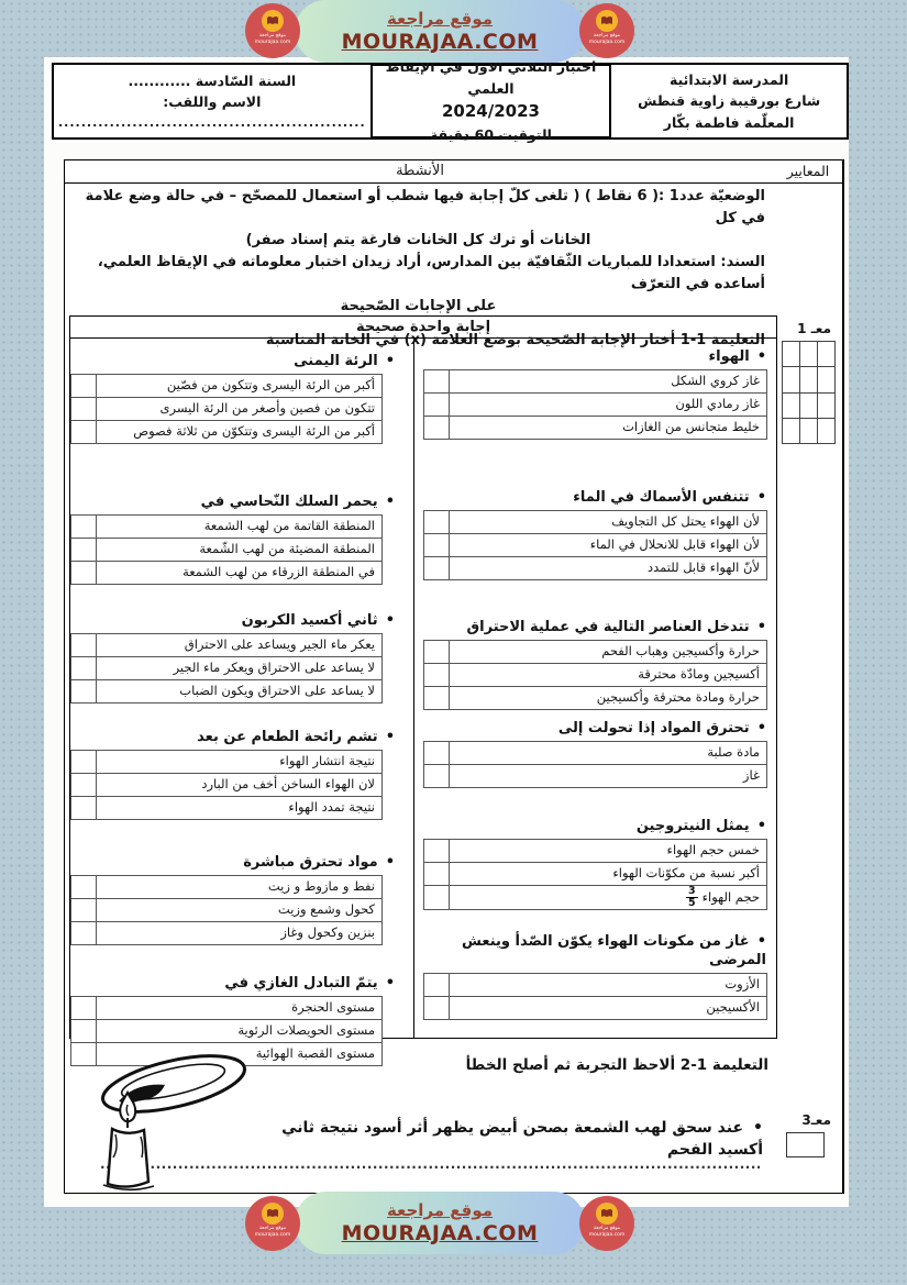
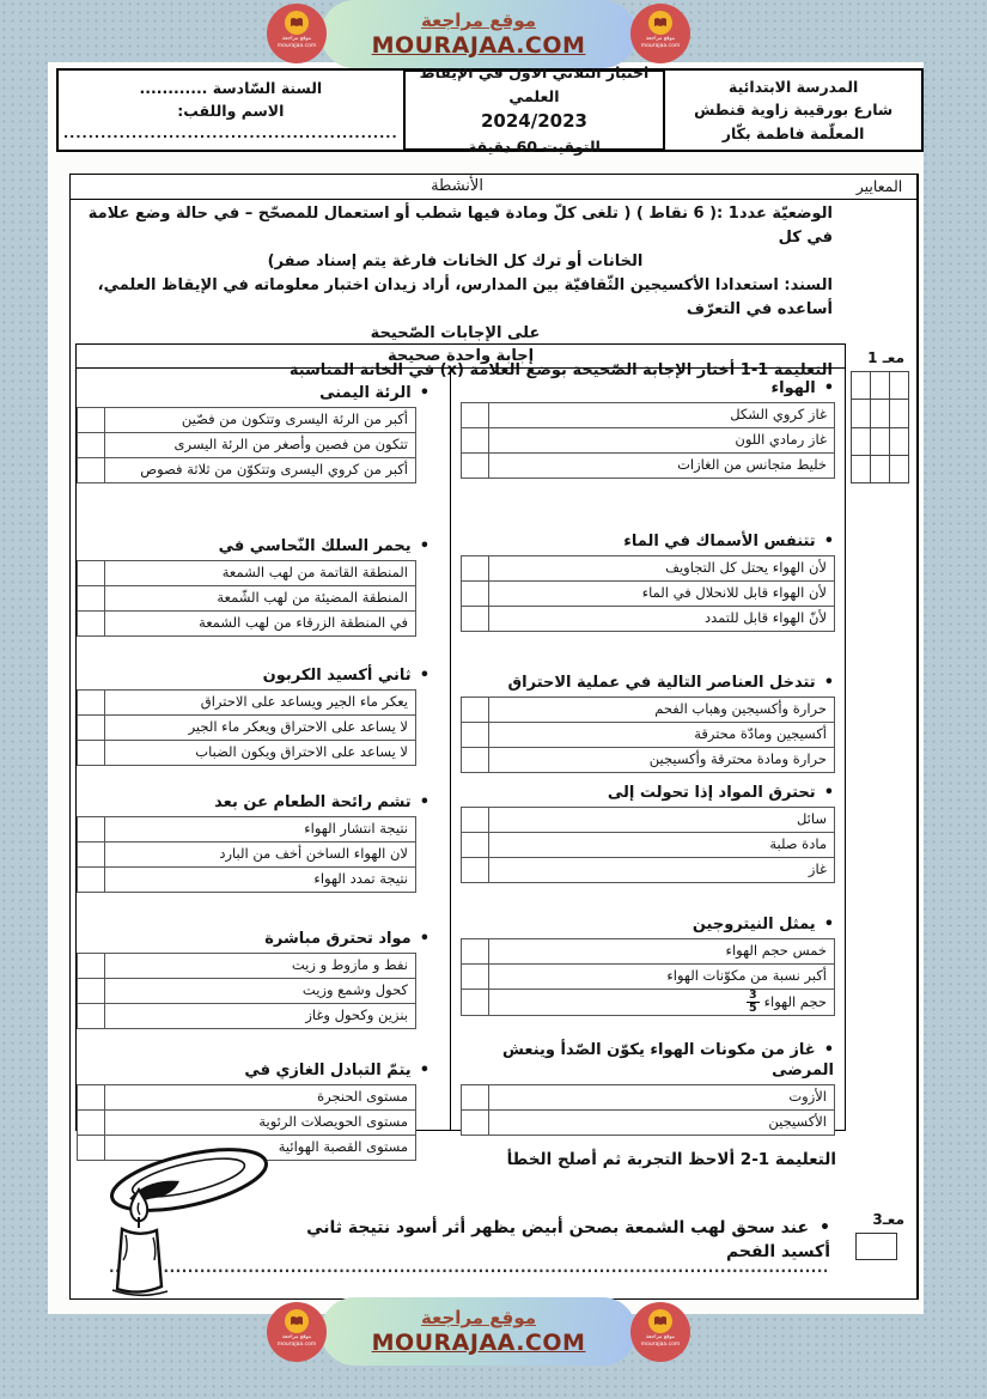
  موقع مراجعة
  MOURAJAA.COM
  المدرسة الابتدائية
  شارع بورقيبة زاوية قنطش
  المعلّمة فاطمة بكّار
  اختبار الثلاثي الأول في الإيقاظ العلمي
  2024/2023
  التوقيت 60 دقيقة
  السنة السّادسة ............
  الاسم واللقب:
  ......................................................
  الأنشطة
  المعايير
  معـ 1
  معـ3
- الوضعيّة عدد1 :( 6 نقاط ) ( تلغى كلّ إجابة فيها شطب أو استعمال للمصحّح – في حالة وضع علامة في كل
+ الوضعيّة عدد1 :( 6 نقاط ) ( تلغى كلّ ومادة فيها شطب أو استعمال للمصحّح – في حالة وضع علامة في كل
  الخانات أو ترك كل الخانات فارغة يتم إسناد صفر)
- السند: استعدادا للمباريات الثّقافيّة بين المدارس، أراد زيدان اختبار معلوماته في الإيقاظ العلمي، أساعده في التعرّف
+ السند: استعدادا الأكسيجين الثّقافيّة بين المدارس، أراد زيدان اختبار معلوماته في الإيقاظ العلمي، أساعده في التعرّف
  على الإجابات الصّحيحة
  التعليمة 1-1 أختار الإجابة الصّحيحة بوضع العلامة (x) في الخانة المناسبة
  إجابة واحدة صحيحة
  •الهواء
  غاز كروي الشكل
  غاز رمادي اللون
  خليط متجانس من الغازات
  •تتنفس الأسماك في الماء
  لأن الهواء يحتل كل التجاويف
  لأن الهواء قابل للانحلال في الماء
  لأنّ الهواء قابل للتمدد
  •تتدخل العناصر التالية في عملية الاحتراق
  حرارة وأكسيجين وهباب الفحم
  أكسيجين ومادّة محترقة
  حرارة ومادة محترقة وأكسيجين
  •تحترق المواد إذا تحولت إلى
+ سائل
  مادة صلبة
  غاز
  •يمثل النيتروجين
  خمس حجم الهواء
  أكبر نسبة من مكوّنات الهواء
  حجم الهواء
  3
  5
  •غاز من مكونات الهواء يكوّن الصّدأ وينعش المرضى
  الأزوت
  الأكسيجين
  •الرئة اليمنى
  أكبر من الرئة اليسرى وتتكون من فصّين
  تتكون من فصين وأصغر من الرئة اليسرى
- أكبر من الرئة اليسرى وتتكوّن من ثلاثة فصوص
+ أكبر من كروي اليسرى وتتكوّن من ثلاثة فصوص
  •يحمر السلك النّحاسي في
  المنطقة القاتمة من لهب الشمعة
  المنطقة المضيئة من لهب الشّمعة
  في المنطقة الزرقاء من لهب الشمعة
  •ثاني أكسيد الكربون
  يعكر ماء الجير ويساعد على الاحتراق
  لا يساعد على الاحتراق ويعكر ماء الجير
  لا يساعد على الاحتراق ويكون الضباب
  •تشم رائحة الطعام عن بعد
  نتيجة انتشار الهواء
  لان الهواء الساخن أخف من البارد
  نتيجة تمدد الهواء
  •مواد تحترق مباشرة
  نفط و مازوط و زيت
  كحول وشمع وزيت
  بنزين وكحول وغاز
  •يتمّ التبادل الغازي في
  مستوى الحنجرة
  مستوى الحويصلات الرئوية
  مستوى القصبة الهوائية
  التعليمة 1-2 ألاحظ التجربة ثم أصلح الخطأ
  •عند سحق لهب الشمعة بصحن أبيض يظهر أثر أسود نتيجة ثاني أكسيد الفحم
  موقع مراجعة
  MOURAJAA.COM
